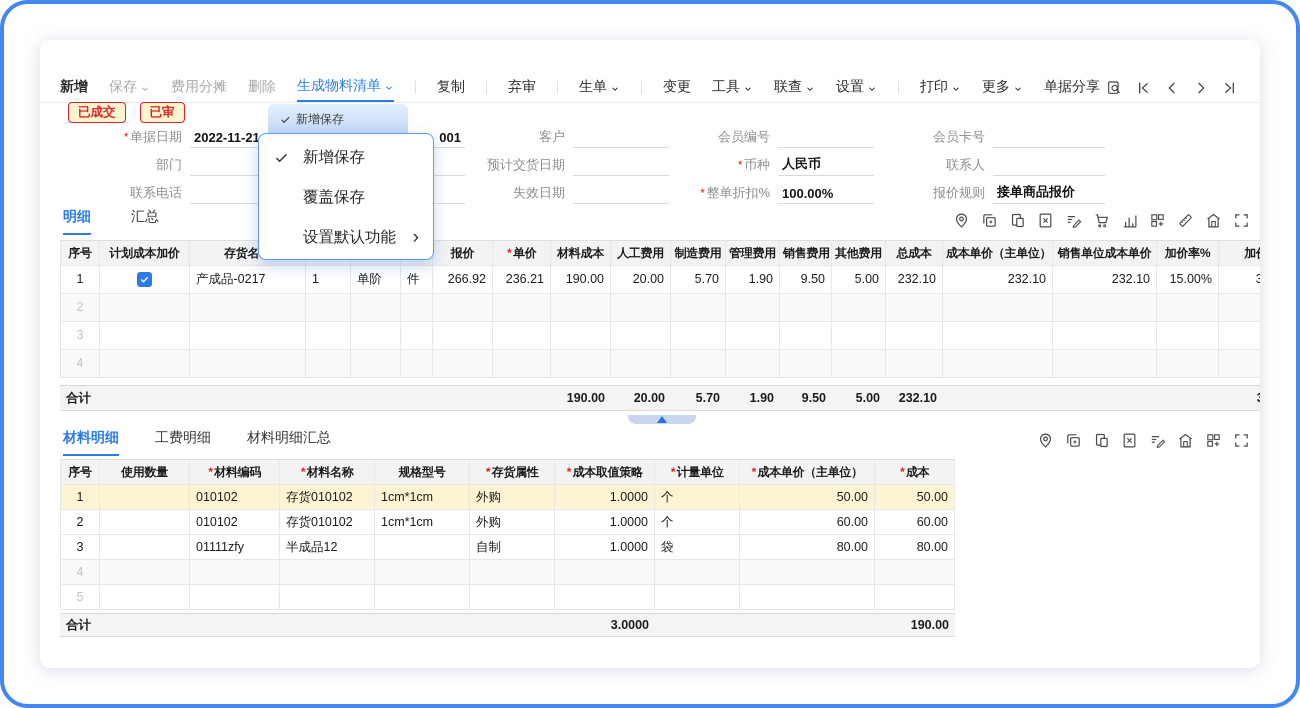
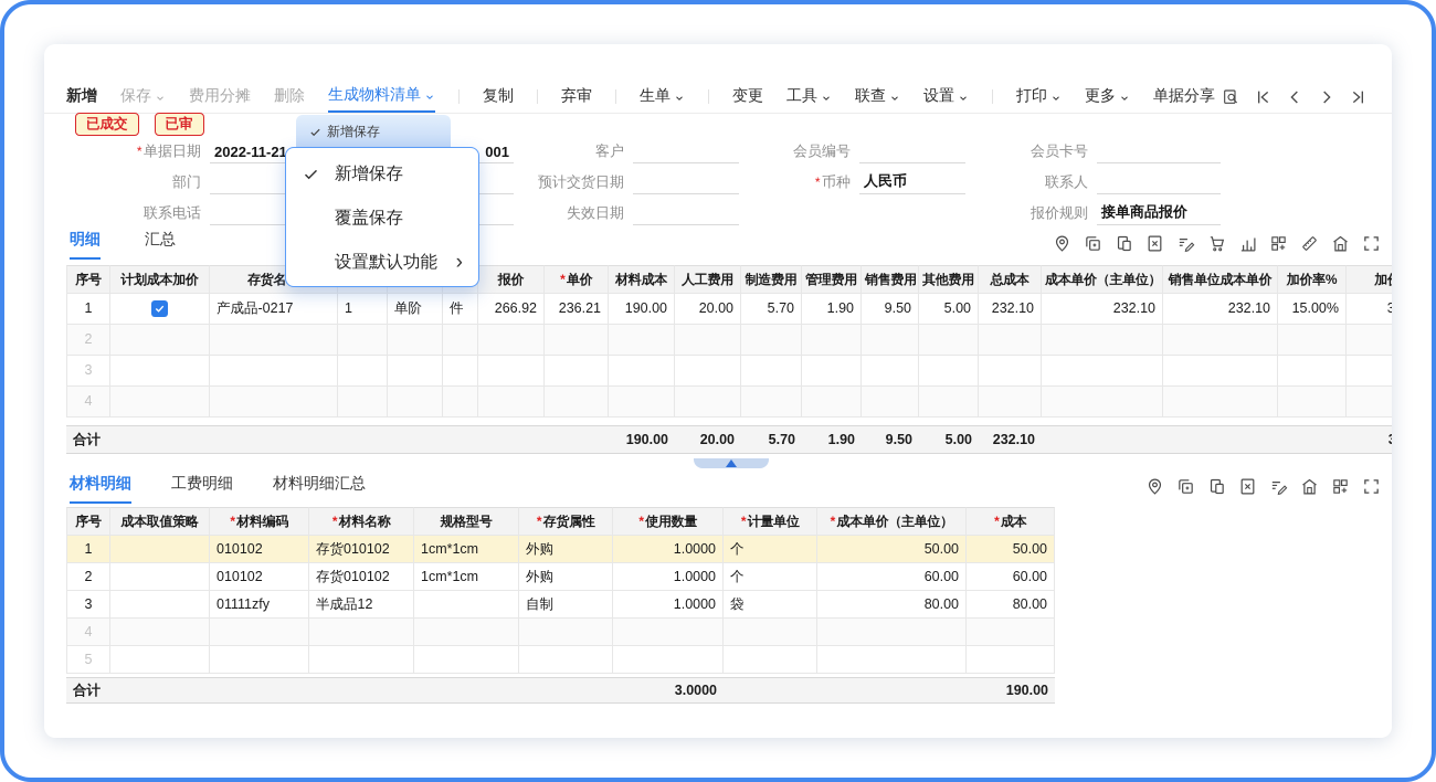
  新增
  保存
  费用分摊
  删除
  生成物料清单
  复制
  弃审
  生单
  变更
  工具
  联查
  设置
  打印
  更多
  单据分享
  已成交
  已审
  * 单据日期
  2022-11-21
  001
  客户
  会员编号
  会员卡号
  部门
  预计交货日期
  * 币种
  人民币
  联系人
  联系电话
  失效日期
- * 整单折扣%
- 100.00%
  报价规则
  接单商品报价
  明细
  汇总
  序号
  计划成本加价
  存货名
  报价
  * 单价
  材料成本
  人工费用
  制造费用
  管理费用
  销售费用
  其他费用
  总成本
  成本单价（主单位）
  销售单位成本单价
  加价率%
  1
  产成品-0217
  1
  单阶
  件
  266.92
  236.21
  190.00
  20.00
  5.70
  1.90
  9.50
  5.00
  232.10
  232.10
  232.10
  15.00%
  2
  3
  4
  合计
  190.00
  20.00
  5.70
  1.90
  9.50
  5.00
  232.10
  材料明细
  工费明细
  材料明细汇总
  序号
- 使用数量
+ 成本取值策略
  * 材料编码
  * 材料名称
  规格型号
  * 存货属性
- * 成本取值策略
+ * 使用数量
  * 计量单位
  * 成本单价（主单位）
  * 成本
  1
  010102
  存货010102
  1cm*1cm
  外购
  1.0000
  个
  50.00
  50.00
  2
  010102
  存货010102
  1cm*1cm
  外购
  1.0000
  个
  60.00
  60.00
  3
  01111zfy
  半成品12
  自制
  1.0000
  袋
  80.00
  80.00
  4
  5
  合计
  3.0000
  190.00
  新增保存
  新增保存
  覆盖保存
  设置默认功能
  ›
